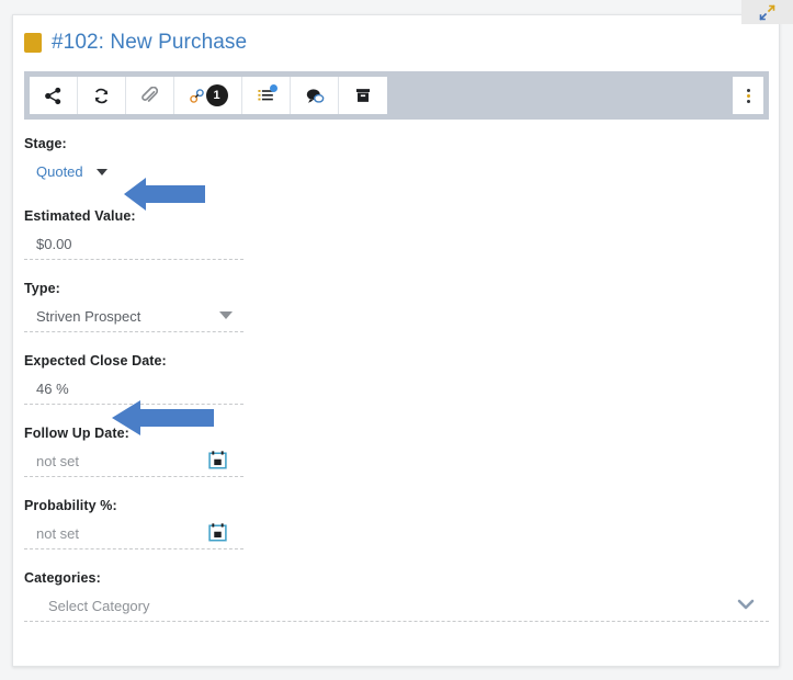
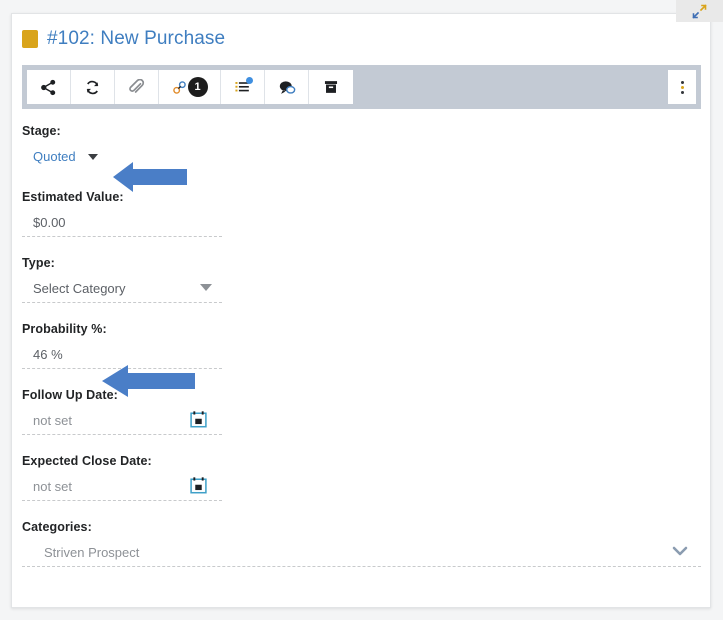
  #102: New Purchase
  1
  Stage:
  Quoted
  Estimated Value:
  $0.00
  Type:
- Striven Prospect
+ Select Category
- Expected Close Date:
+ Probability %:
  46 %
  Follow Up Date:
  not set
- Probability %:
+ Expected Close Date:
  not set
  Categories:
- Select Category
+ Striven Prospect
